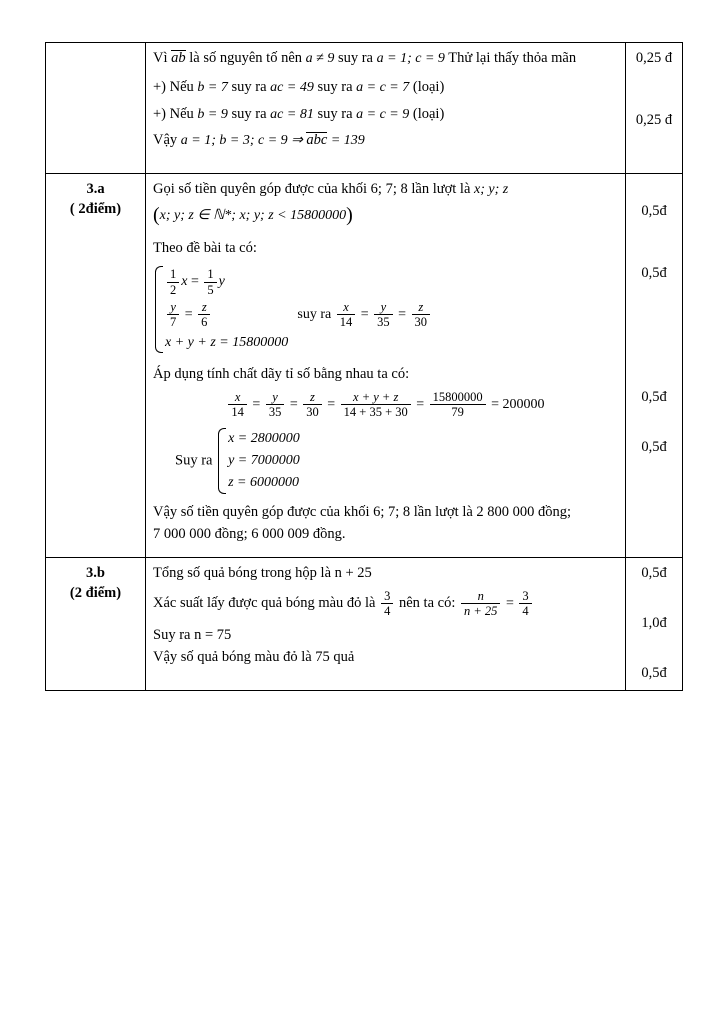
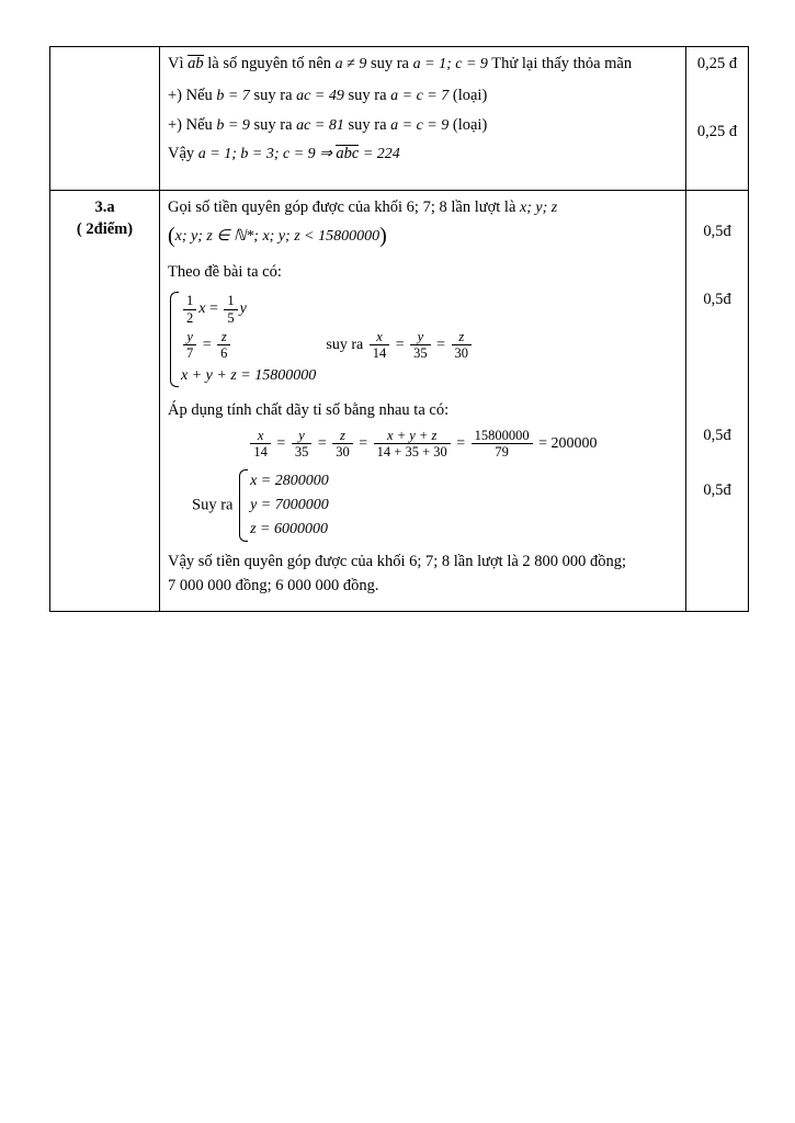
- 	Vì ab là số nguyên tố nên a ≠ 9 suy ra a = 1; c = 9 Thử lại thấy thỏa mãn +) Nếu b = 7 suy ra ac = 49 suy ra a = c = 7 (loại) +) Nếu b = 9 suy ra ac = 81 suy ra a = c = 9 (loại) Vậy a = 1; b = 3; c = 9 ⇒ abc = 139	0,25 đ 0,25 đ
+ 	Vì ab là số nguyên tố nên a ≠ 9 suy ra a = 1; c = 9 Thử lại thấy thỏa mãn +) Nếu b = 7 suy ra ac = 49 suy ra a = c = 7 (loại) +) Nếu b = 9 suy ra ac = 81 suy ra a = c = 9 (loại) Vậy a = 1; b = 3; c = 9 ⇒ abc = 224	0,25 đ 0,25 đ
- 3.a ( 2điểm)	Gọi số tiền quyên góp được của khối 6; 7; 8 lần lượt là x; y; z (x; y; z ∈ ℕ*; x; y; z < 15800000) Theo đề bài ta có: 12x = 15y y7 = z6 suy ra x14 = y35 = z30 x + y + z = 15800000 Áp dụng tính chất dãy tỉ số bằng nhau ta có: x14 = y35 = z30 = x + y + z14 + 35 + 30 = 1580000079 = 200000 Suy ra x = 2800000 y = 7000000 z = 6000000 Vậy số tiền quyên góp được của khối 6; 7; 8 lần lượt là 2 800 000 đồng; 7 000 000 đồng; 6 000 009 đồng.	0,5đ 0,5đ 0,5đ 0,5đ
+ 3.a ( 2điểm)	Gọi số tiền quyên góp được của khối 6; 7; 8 lần lượt là x; y; z (x; y; z ∈ ℕ*; x; y; z < 15800000) Theo đề bài ta có: 12x = 15y y7 = z6 suy ra x14 = y35 = z30 x + y + z = 15800000 Áp dụng tính chất dãy tỉ số bằng nhau ta có: x14 = y35 = z30 = x + y + z14 + 35 + 30 = 1580000079 = 200000 Suy ra x = 2800000 y = 7000000 z = 6000000 Vậy số tiền quyên góp được của khối 6; 7; 8 lần lượt là 2 800 000 đồng; 7 000 000 đồng; 6 000 000 đồng.	0,5đ 0,5đ 0,5đ 0,5đ
- 3.b (2 điểm)	Tổng số quả bóng trong hộp là n + 25 Xác suất lấy được quả bóng màu đỏ là 34 nên ta có: nn + 25 = 34 Suy ra n = 75 Vậy số quả bóng màu đỏ là 75 quả	0,5đ 1,0đ 0,5đ
